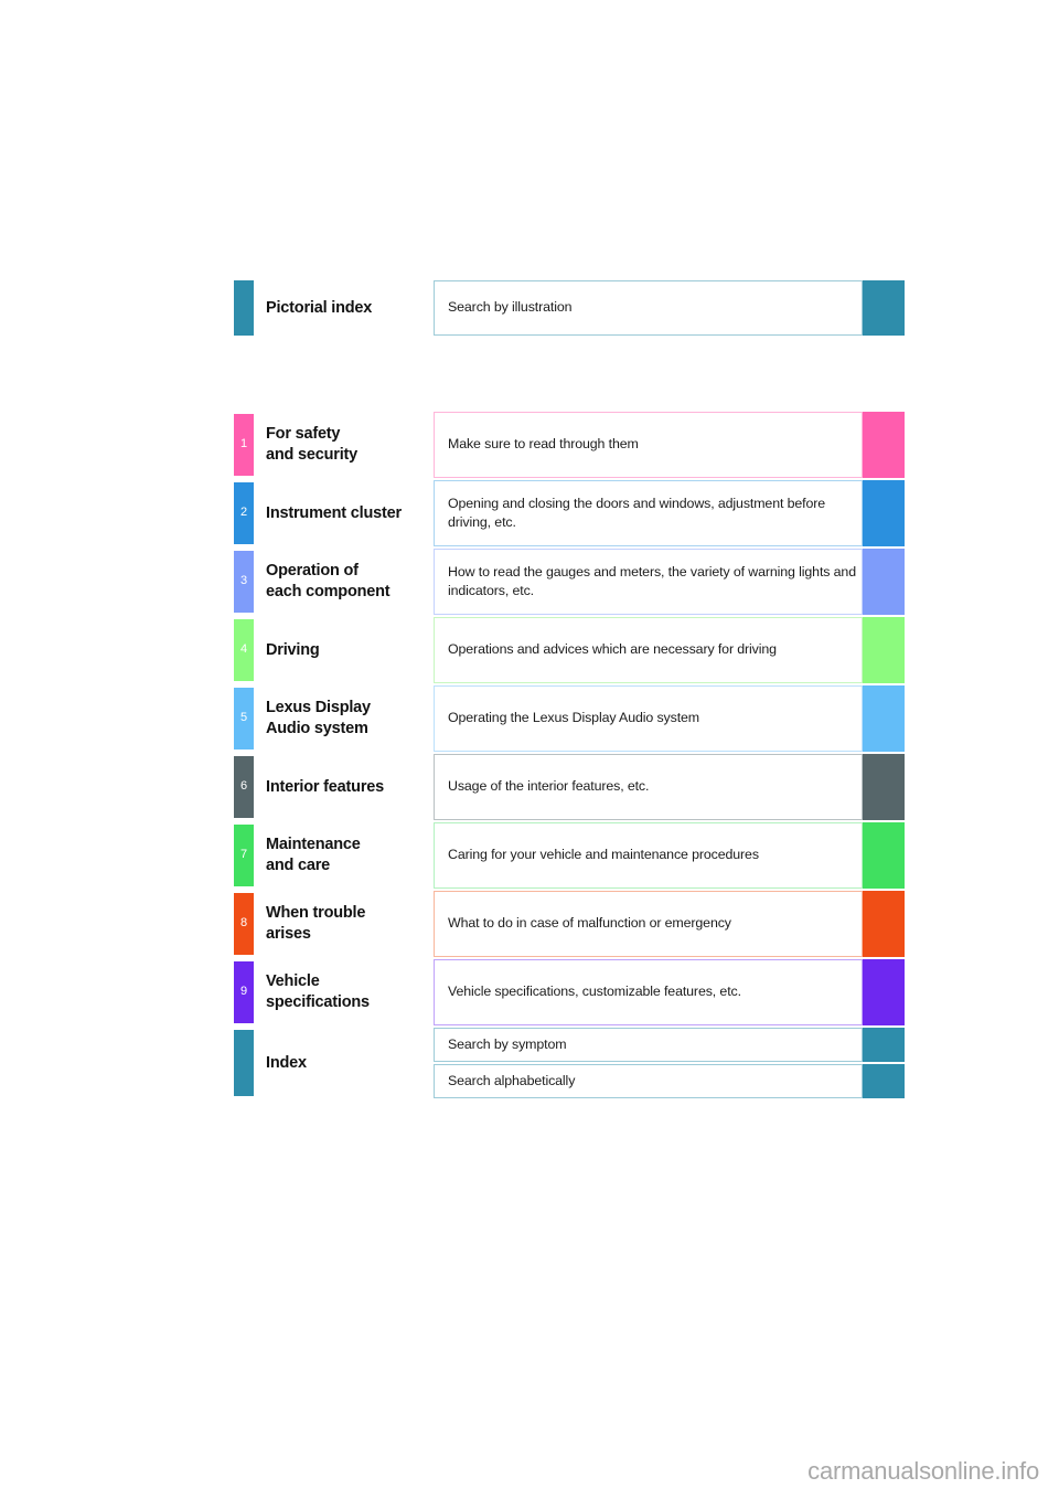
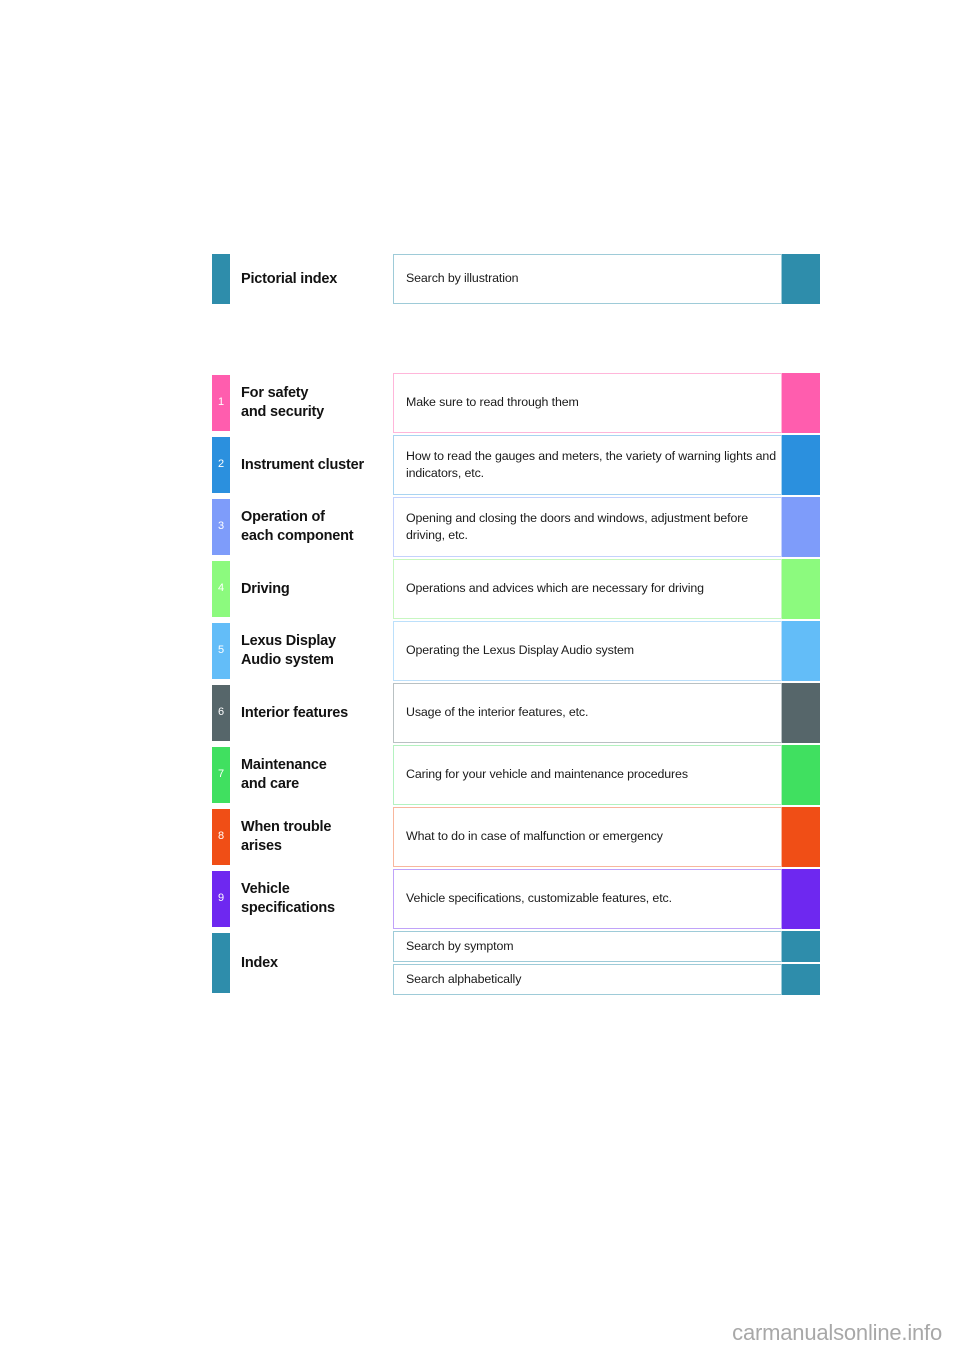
  Pictorial index
  Search by illustration
  1
  For safety
  and security
  Make sure to read through them
  2
  Instrument cluster
- Opening and closing the doors and windows, adjustment before driving, etc.
+ How to read the gauges and meters, the variety of warning lights and indicators, etc.
  3
  Operation of
  each component
- How to read the gauges and meters, the variety of warning lights and indicators, etc.
+ Opening and closing the doors and windows, adjustment before driving, etc.
  4
  Driving
  Operations and advices which are necessary for driving
  5
  Lexus Display
  Audio system
  Operating the Lexus Display Audio system
  6
  Interior features
  Usage of the interior features, etc.
  7
  Maintenance
  and care
  Caring for your vehicle and maintenance procedures
  8
  When trouble
  arises
  What to do in case of malfunction or emergency
  9
  Vehicle
  specifications
  Vehicle specifications, customizable features, etc.
  Index
  Search by symptom
  Search alphabetically
  carmanualsonline.info
